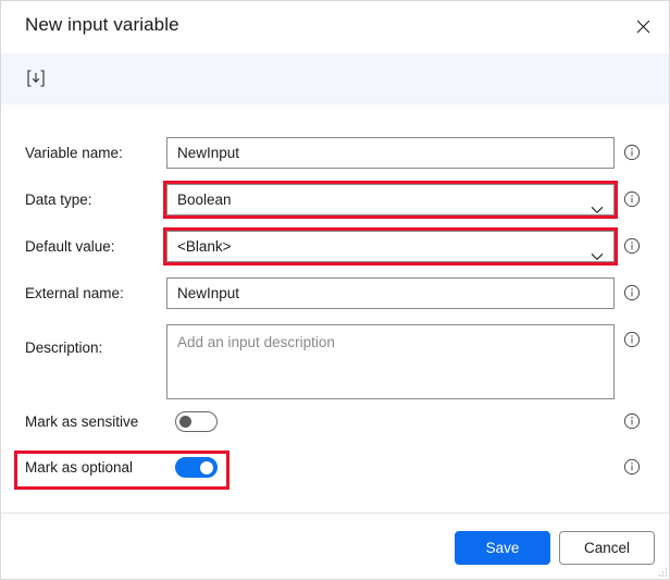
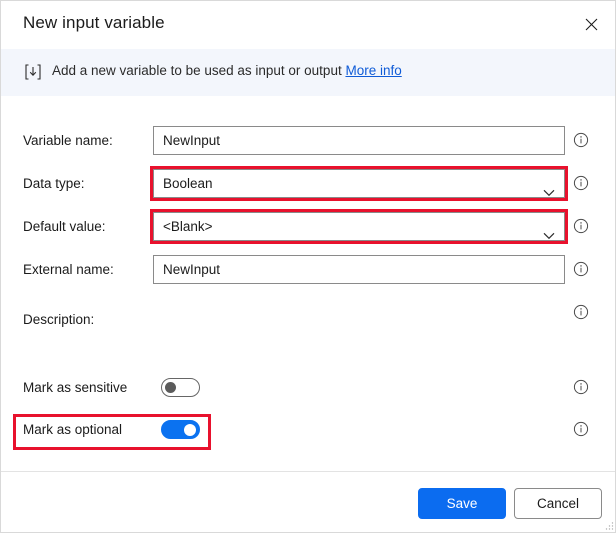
  New input variable
+ Add a new variable to be used as input or output More info
  Variable name:
  NewInput
  Data type:
  Boolean
  Default value:
  <Blank>
  External name:
  NewInput
  Description:
- Add an input description
  Mark as sensitive
  Mark as optional
  Save
  Cancel
